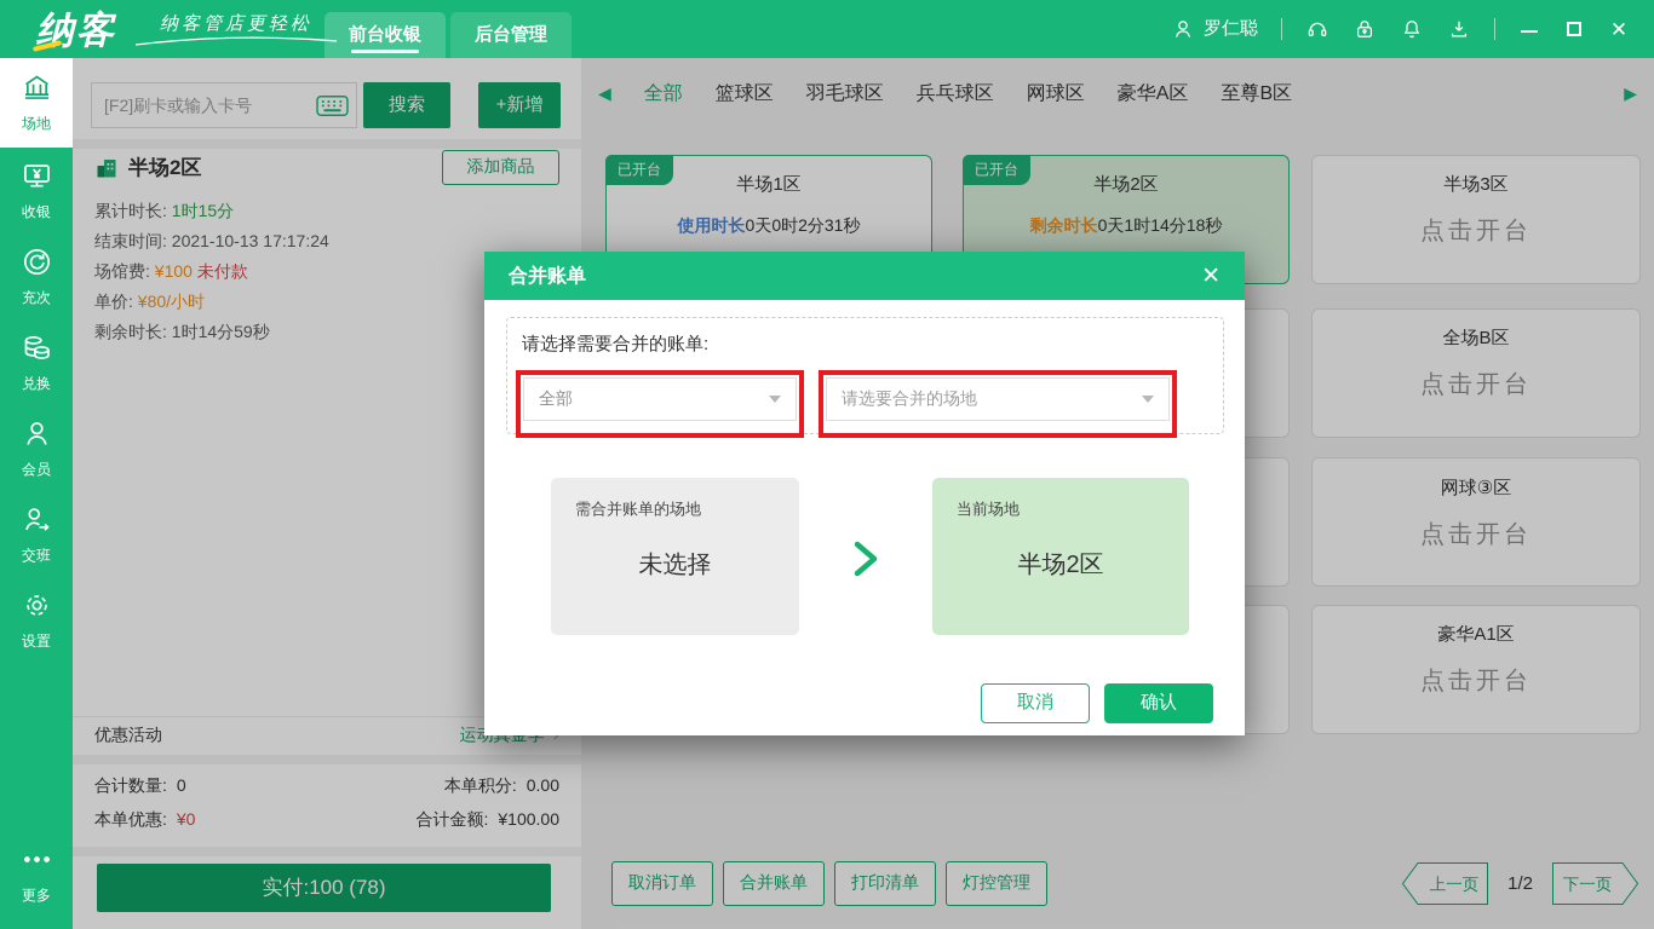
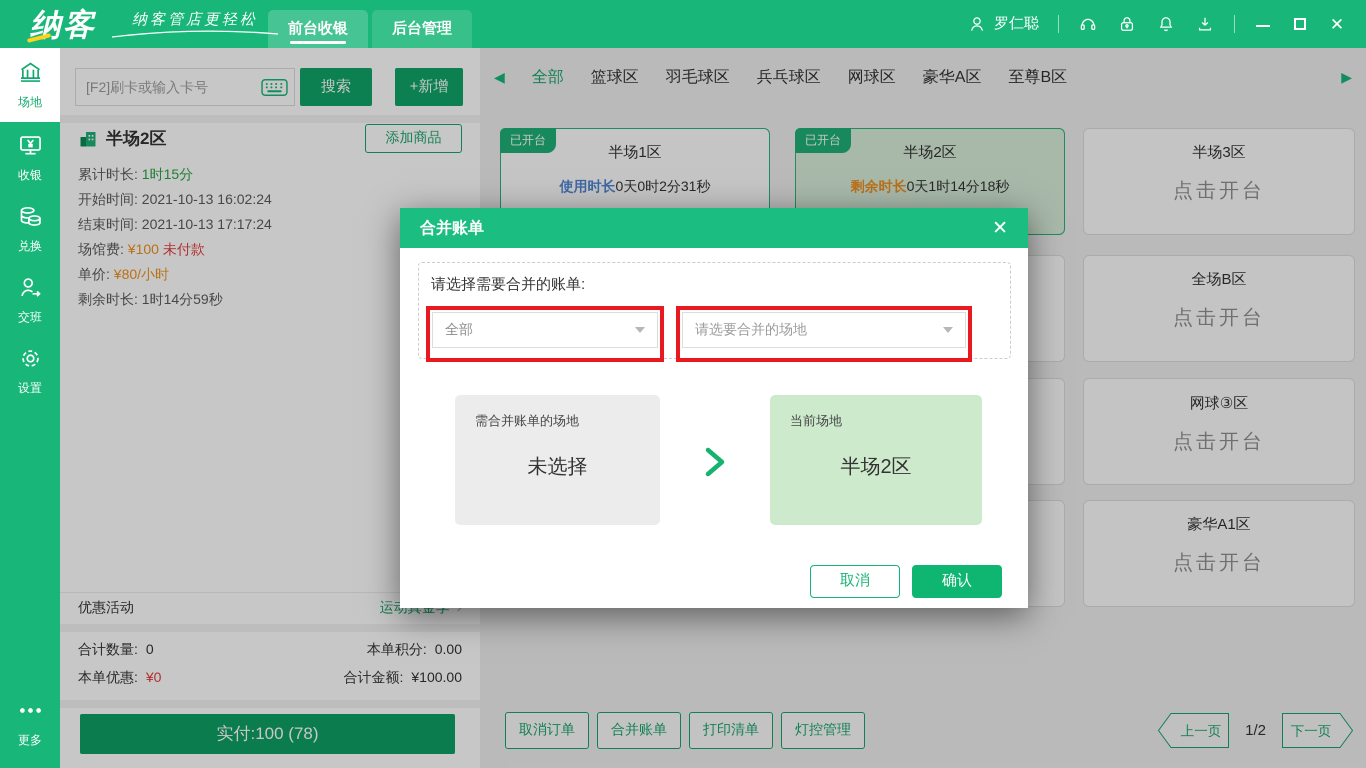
  纳客
  纳客管店更轻松
  前台收银
  后台管理
  罗仁聪
  ✕
  场地
  收银
- 充次
  兑换
- 会员
  交班
  设置
  更多
  [F2]刷卡或输入卡号
  搜索
  +新增
  半场2区
  添加商品
  累计时长: 1时15分
+ 开始时间: 2021-10-13 16:02:24
  结束时间: 2021-10-13 17:17:24
  场馆费: ¥100 未付款
  单价: ¥80/小时
  剩余时长: 1时14分59秒
  优惠活动
  合计数量: 0
  本单积分: 0.00
  本单优惠: ¥0
  合计金额: ¥100.00
  实付:100 (78)
  ◀
  全部
  篮球区
  羽毛球区
  兵乓球区
  网球区
  豪华A区
  至尊B区
  ▶
  已开台
  半场1区
  使用时长0天0时2分31秒
  已开台
  半场2区
  剩余时长0天1时14分18秒
  半场3区
  点击开台
  全场B区
  点击开台
  网球③区
  点击开台
  豪华A1区
  点击开台
  取消订单
  合并账单
  打印清单
  灯控管理
  上一页
  1/2
  下一页
  合并账单
  ✕
  请选择需要合并的账单:
  全部
  请选要合并的场地
  需合并账单的场地
  未选择
  当前场地
  半场2区
  取消
  确认
